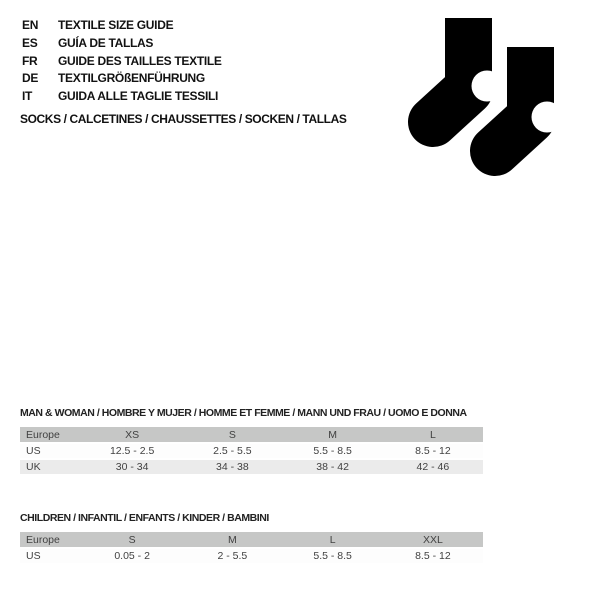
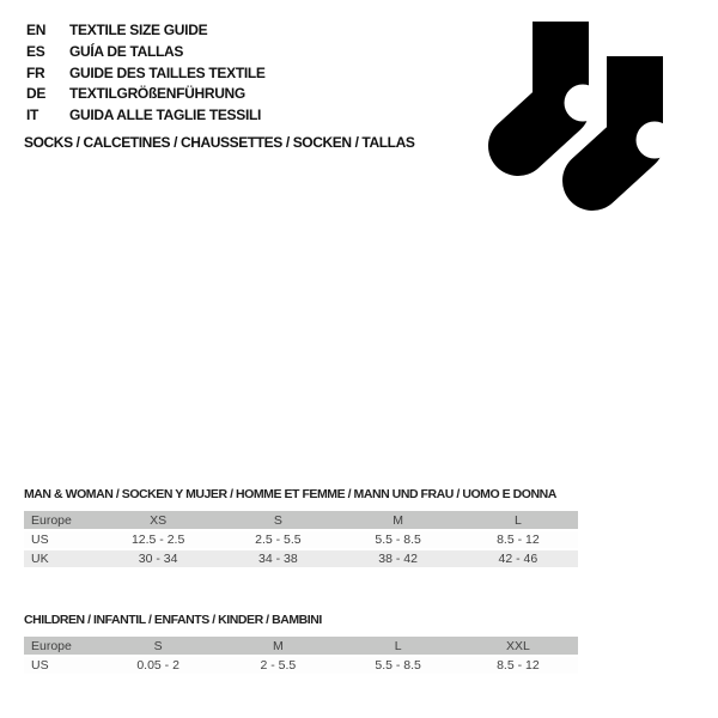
  EN
  TEXTILE SIZE GUIDE
  ES
  GUÍA DE TALLAS
  FR
  GUIDE DES TAILLES TEXTILE
  DE
  TEXTILGRÖßENFÜHRUNG
  IT
  GUIDA ALLE TAGLIE TESSILI
  SOCKS / CALCETINES / CHAUSSETTES / SOCKEN / TALLAS
- MAN & WOMAN / HOMBRE Y MUJER / HOMME ET FEMME / MANN UND FRAU / UOMO E DONNA
+ MAN & WOMAN / SOCKEN Y MUJER / HOMME ET FEMME / MANN UND FRAU / UOMO E DONNA
  Europe	XS	S	M	L
  US	12.5 - 2.5	2.5 - 5.5	5.5 - 8.5	8.5 - 12
  UK	30 - 34	34 - 38	38 - 42	42 - 46
  CHILDREN / INFANTIL / ENFANTS / KINDER / BAMBINI
  Europe	S	M	L	XXL
  US	0.05 - 2	2 - 5.5	5.5 - 8.5	8.5 - 12
